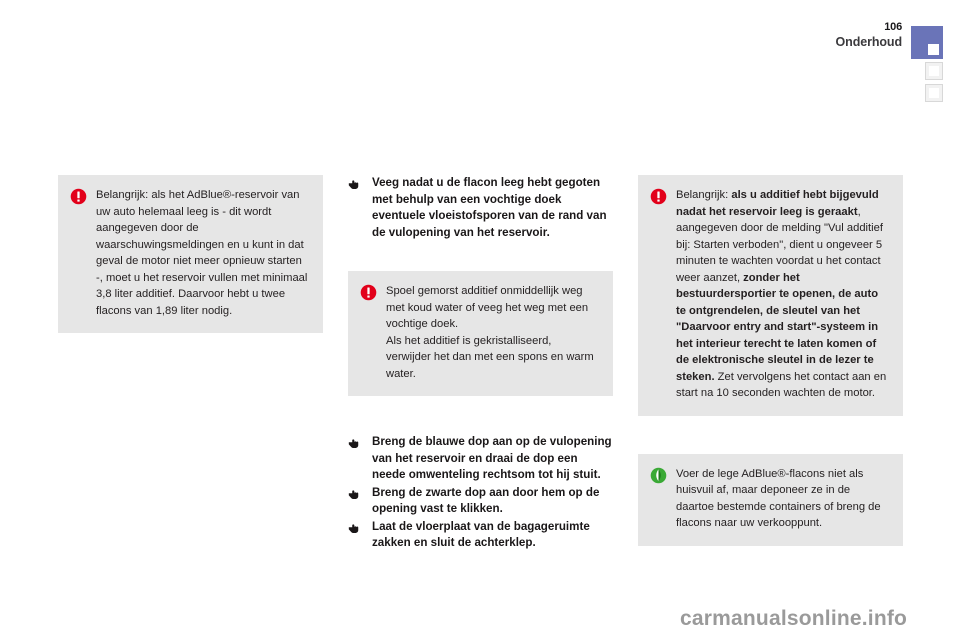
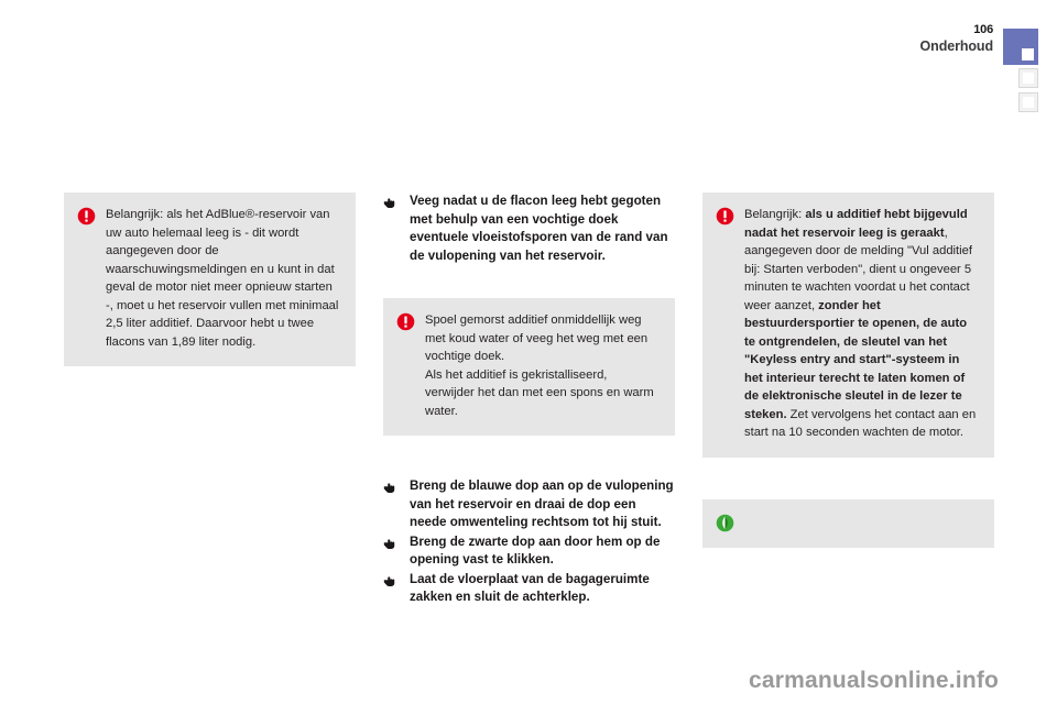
  106
  Onderhoud
- Belangrijk: als het AdBlue®-reservoir van uw auto helemaal leeg is - dit wordt aangegeven door de waarschuwingsmeldingen en u kunt in dat geval de motor niet meer opnieuw starten -, moet u het reservoir vullen met minimaal 3,8 liter additief. Daarvoor hebt u twee flacons van 1,89 liter nodig.
+ Belangrijk: als het AdBlue®-reservoir van uw auto helemaal leeg is - dit wordt aangegeven door de waarschuwingsmeldingen en u kunt in dat geval de motor niet meer opnieuw starten -, moet u het reservoir vullen met minimaal 2,5 liter additief. Daarvoor hebt u twee flacons van 1,89 liter nodig.
  Veeg nadat u de flacon leeg hebt gegoten met behulp van een vochtige doek eventuele vloeistofsporen van de rand van de vulopening van het reservoir.
  Spoel gemorst additief onmiddellijk weg met koud water of veeg het weg met een vochtige doek.
  Als het additief is gekristalliseerd, verwijder het dan met een spons en warm water.
  Breng de blauwe dop aan op de vulopening van het reservoir en draai de dop een neede omwenteling rechtsom tot hij stuit.
  Breng de zwarte dop aan door hem op de opening vast te klikken.
  Laat de vloerplaat van de bagageruimte zakken en sluit de achterklep.
- Belangrijk: als u additief hebt bijgevuld nadat het reservoir leeg is geraakt, aangegeven door de melding "Vul additief bij: Starten verboden", dient u ongeveer 5 minuten te wachten voordat u het contact weer aanzet, zonder het bestuurdersportier te openen, de auto te ontgrendelen, de sleutel van het "Daarvoor entry and start"-systeem in het interieur terecht te laten komen of de elektronische sleutel in de lezer te steken. Zet vervolgens het contact aan en start na 10 seconden wachten de motor.
+ Belangrijk: als u additief hebt bijgevuld nadat het reservoir leeg is geraakt, aangegeven door de melding "Vul additief bij: Starten verboden", dient u ongeveer 5 minuten te wachten voordat u het contact weer aanzet, zonder het bestuurdersportier te openen, de auto te ontgrendelen, de sleutel van het "Keyless entry and start"-systeem in het interieur terecht te laten komen of de elektronische sleutel in de lezer te steken. Zet vervolgens het contact aan en start na 10 seconden wachten de motor.
- Voer de lege AdBlue®-flacons niet als huisvuil af, maar deponeer ze in de daartoe bestemde containers of breng de flacons naar uw verkooppunt.
  carmanualsonline.info
